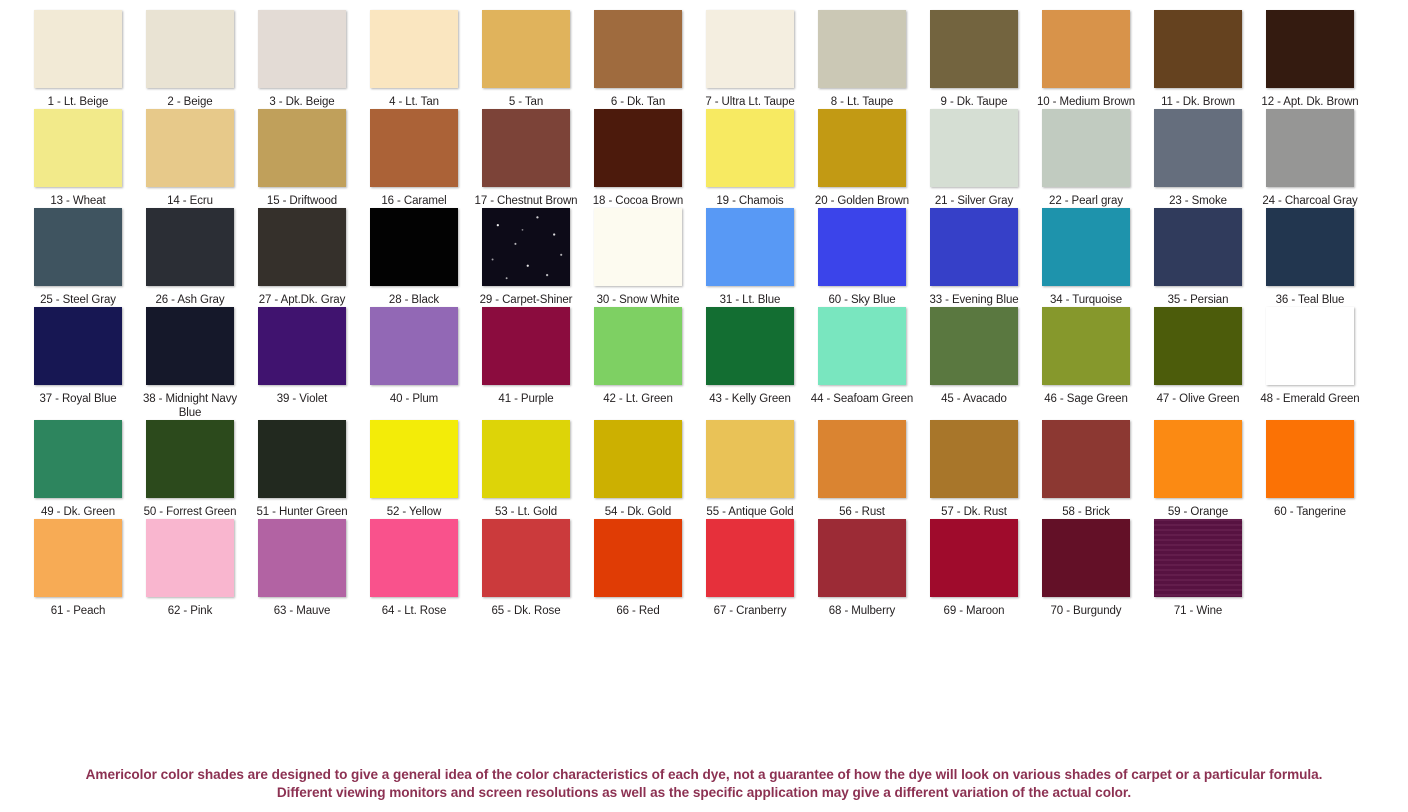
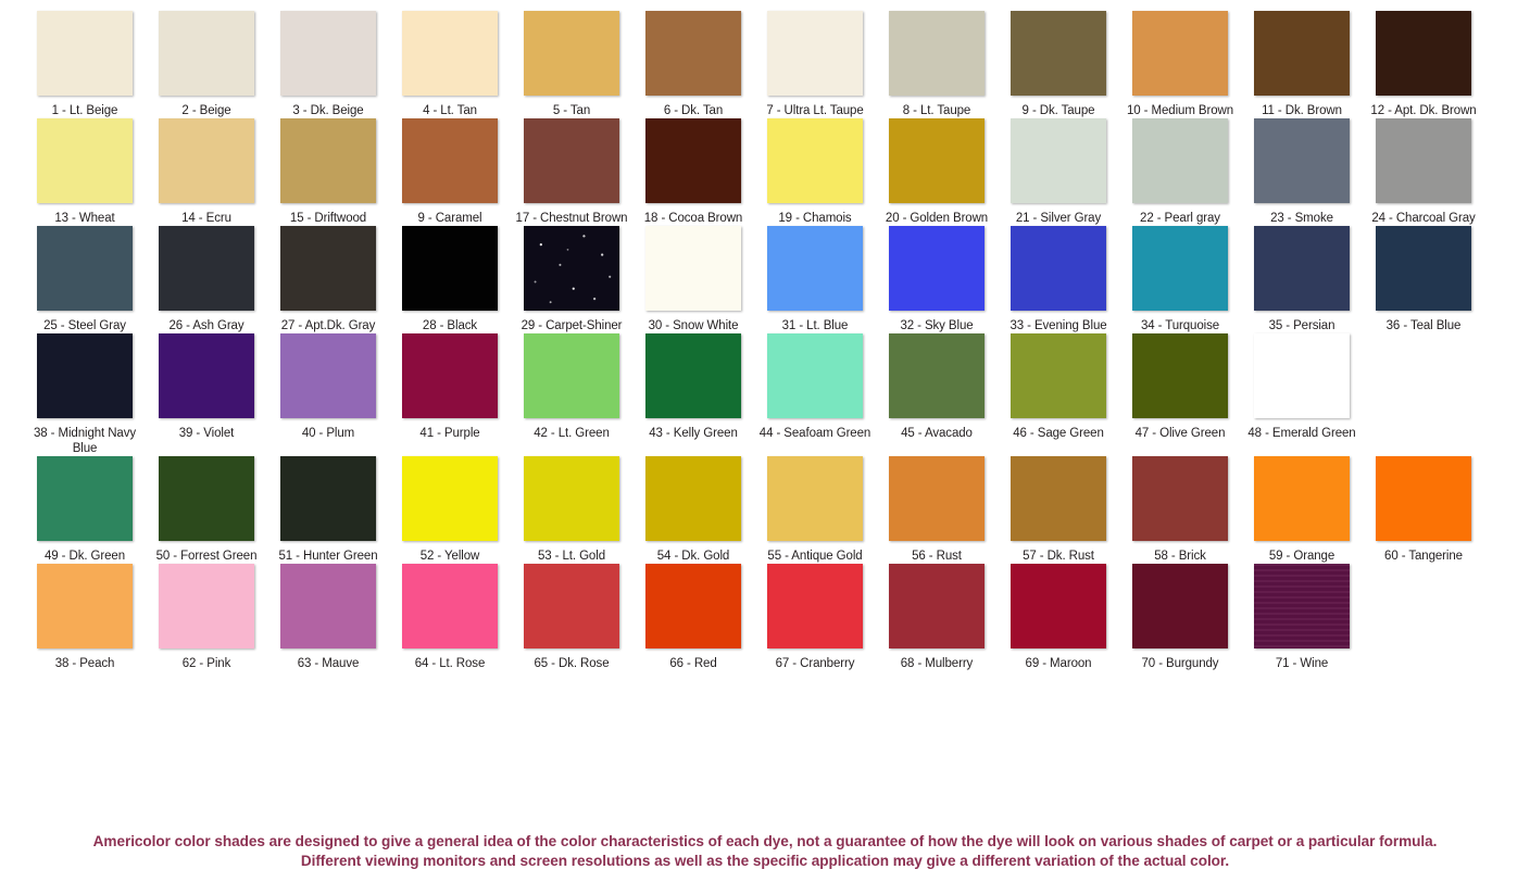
  1 - Lt. Beige
  2 - Beige
  3 - Dk. Beige
  4 - Lt. Tan
  5 - Tan
  6 - Dk. Tan
  7 - Ultra Lt. Taupe
  8 - Lt. Taupe
  9 - Dk. Taupe
  10 - Medium Brown
  11 - Dk. Brown
  12 - Apt. Dk. Brown
  13 - Wheat
  14 - Ecru
  15 - Driftwood
- 16 - Caramel
+ 9 - Caramel
  17 - Chestnut Brown
  18 - Cocoa Brown
  19 - Chamois
  20 - Golden Brown
  21 - Silver Gray
  22 - Pearl gray
  23 - Smoke
  24 - Charcoal Gray
  25 - Steel Gray
  26 - Ash Gray
  27 - Apt.Dk. Gray
  28 - Black
  29 - Carpet-Shiner
  30 - Snow White
  31 - Lt. Blue
- 60 - Sky Blue
+ 32 - Sky Blue
  33 - Evening Blue
  34 - Turquoise
  35 - Persian
  36 - Teal Blue
- 37 - Royal Blue
  38 - Midnight Navy Blue
  39 - Violet
  40 - Plum
  41 - Purple
  42 - Lt. Green
  43 - Kelly Green
  44 - Seafoam Green
  45 - Avacado
  46 - Sage Green
  47 - Olive Green
  48 - Emerald Green
  49 - Dk. Green
  50 - Forrest Green
  51 - Hunter Green
  52 - Yellow
  53 - Lt. Gold
  54 - Dk. Gold
  55 - Antique Gold
  56 - Rust
  57 - Dk. Rust
  58 - Brick
  59 - Orange
  60 - Tangerine
- 61 - Peach
+ 38 - Peach
  62 - Pink
  63 - Mauve
  64 - Lt. Rose
  65 - Dk. Rose
  66 - Red
  67 - Cranberry
  68 - Mulberry
  69 - Maroon
  70 - Burgundy
  71 - Wine
  Americolor color shades are designed to give a general idea of the color characteristics of each dye, not a guarantee of how the dye will look on various shades of carpet or a particular formula.
  Different viewing monitors and screen resolutions as well as the specific application may give a different variation of the actual color.
